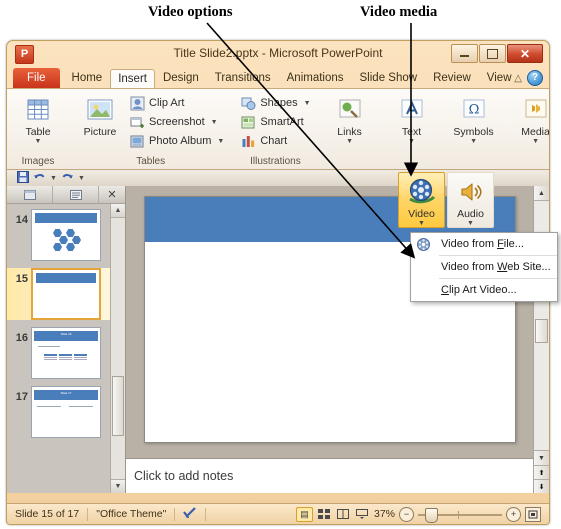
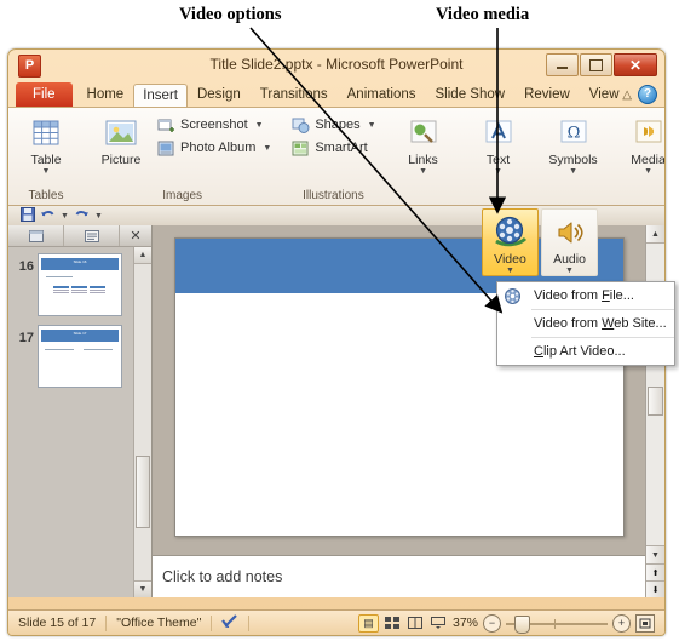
  Video options
  Video media
  P
  Title Slide2pptx - Microsoft PowerPoint
  ✕
  File
  Home
  Insert
  Design
  Transitins
  Animations
  Slide Show
  Review
  View
  △
  ?
  Table
- Images
+ Tables
  Picture
- Clip Art
  Screenshot
  Photo Album
- Tables
+ Images
  Shpes
  SmartArt
- Chart
  Illustrations
  Links
  Text
  Ω
  Symbols
  Media
  ✕
- 14
- 15
  16
  17
  Click to add notes
  Slide 15 of 17
  "Office Theme"
  ▤
  37%
  −
  +
  Video
  Audio
  Video from File...
  Video from Web Site...
  Clip Art Video...
